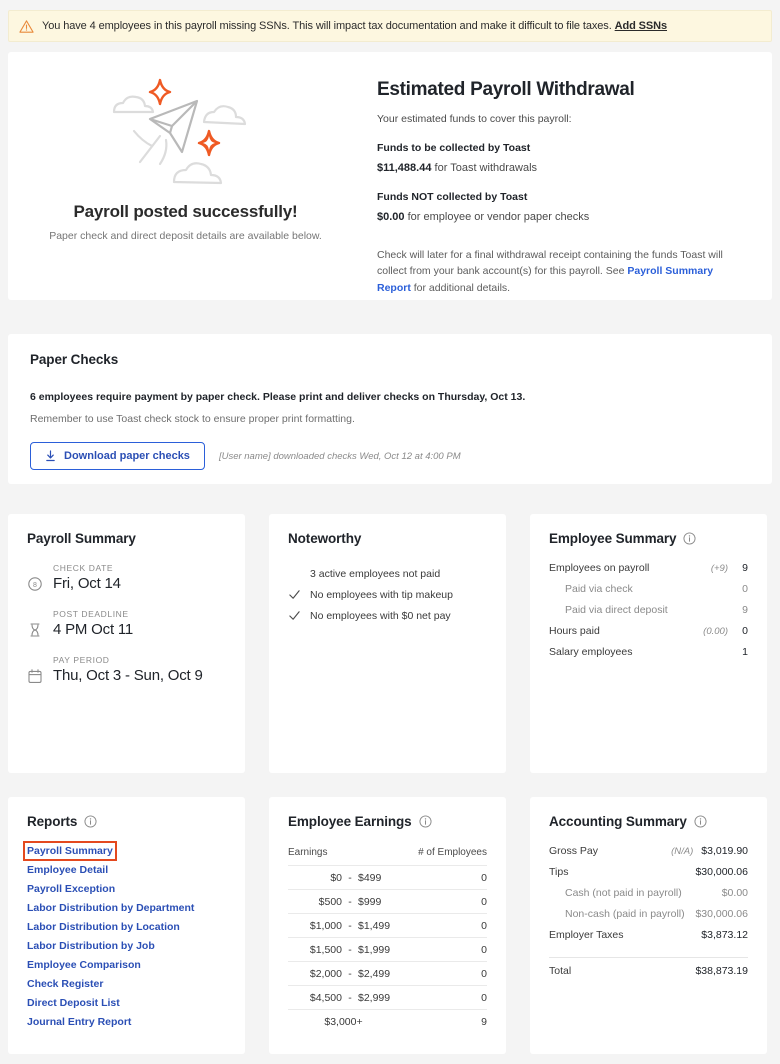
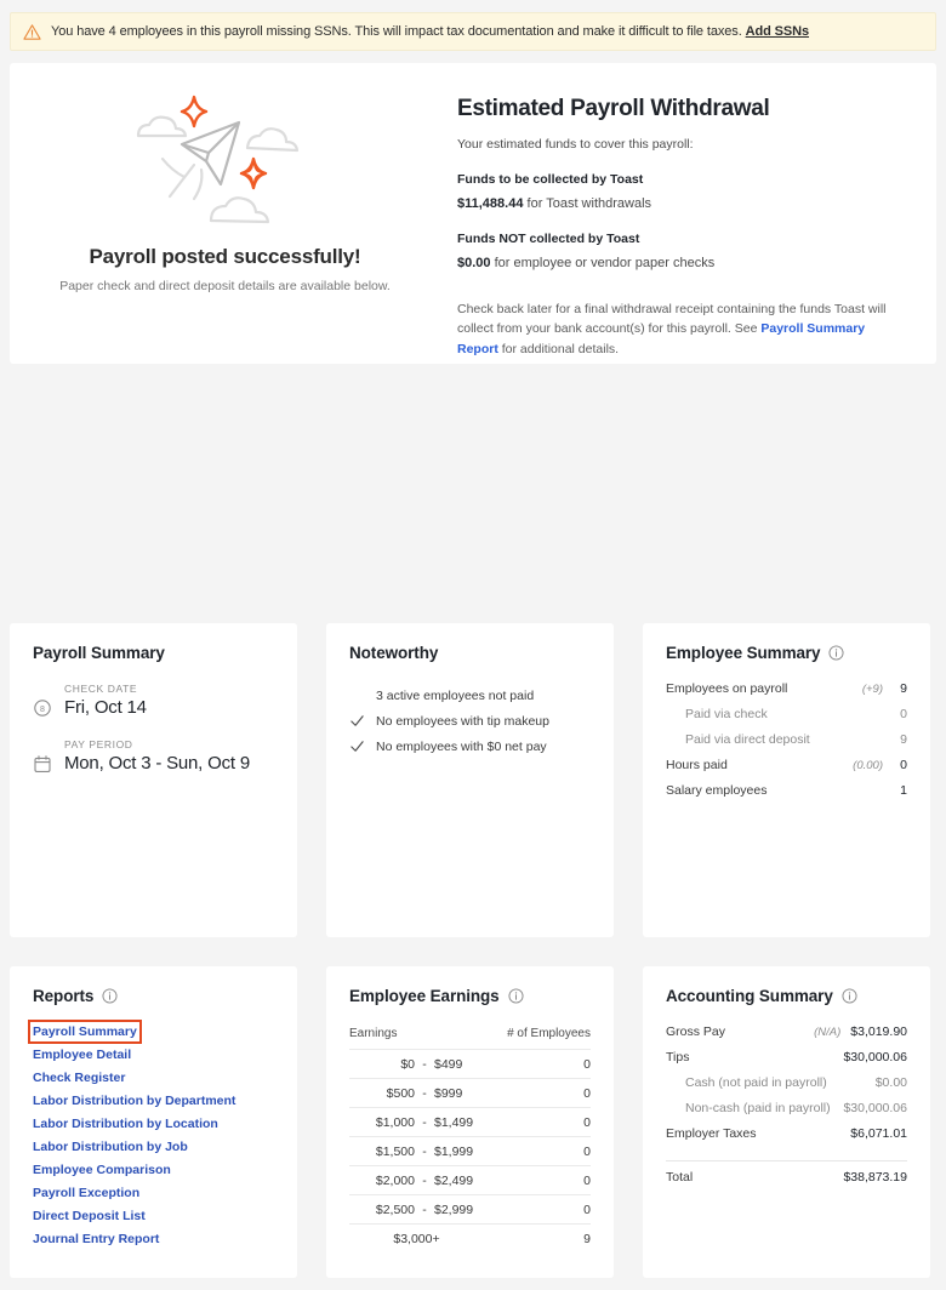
  You have 4 employees in this payroll missing SSNs. This will impact tax documentation and make it difficult to file taxes. Add SSNs
  Payroll posted successfully!
  Paper check and direct deposit details are available below.
  Estimated Payroll Withdrawal
  Your estimated funds to cover this payroll:
  Funds to be collected by Toast
  $11,488.44 for Toast withdrawals
  Funds NOT collected by Toast
  $0.00 for employee or vendor paper checks
- Check will later for a final withdrawal receipt containing the funds Toast will collect from your bank account(s) for this payroll. See Payroll Summary Report for additional details.
+ Check back later for a final withdrawal receipt containing the funds Toast will collect from your bank account(s) for this payroll. See Payroll Summary Report for additional details.
- Paper Checks
- 6 employees require payment by paper check. Please print and deliver checks on Thursday, Oct 13.
- Remember to use Toast check stock to ensure proper print formatting.
- Download paper checks
- [User name] downloaded checks Wed, Oct 12 at 4:00 PM
  Payroll Summary
  CHECK DATE
  Fri, Oct 14
- POST DEADLINE
- 4 PM Oct 11
  PAY PERIOD
- Thu, Oct 3 - Sun, Oct 9
+ Mon, Oct 3 - Sun, Oct 9
  Noteworthy
  3 active employees not paid
  No employees with tip makeup
  No employees with $0 net pay
  Employee Summary
  Employees on payroll
  (+9)
  9
  Paid via check
  0
  Paid via direct deposit
  9
  Hours paid
  (0.00)
  0
  Salary employees
  1
  Reports
  Payroll Summary
  Employee Detail
- Payroll Exception
+ Check Register
  Labor Distribution by Department
  Labor Distribution by Location
  Labor Distribution by Job
  Employee Comparison
- Check Register
+ Payroll Exception
  Direct Deposit List
  Journal Entry Report
  Employee Earnings
  Earnings	# of Employees
  $0	-	$499	0
  $500	-	$999	0
  $1,000	-	$1,499	0
  $1,500	-	$1,999	0
  $2,000	-	$2,499	0
- $4,500	-	$2,999	0
+ $2,500	-	$2,999	0
  $3,000+	9
  Accounting Summary
  Gross Pay
  (N/A)
  $3,019.90
  Tips
  $30,000.06
  Cash (not paid in payroll)
  $0.00
  Non-cash (paid in payroll)
  $30,000.06
  Employer Taxes
- $3,873.12
+ $6,071.01
  Total
  $38,873.19
